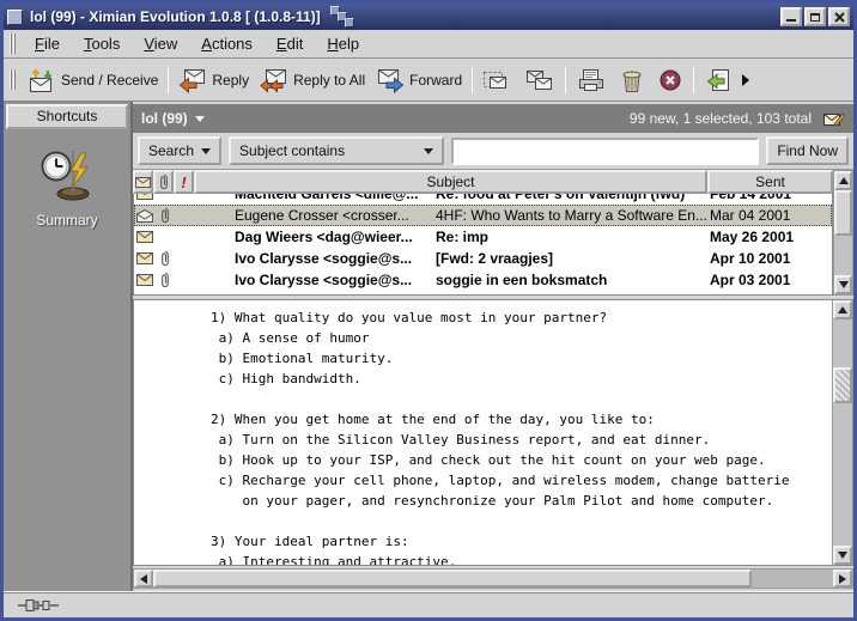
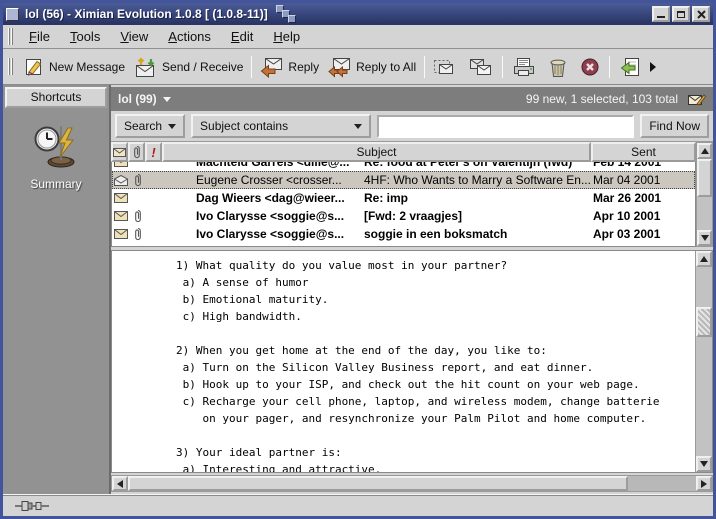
- lol (99) - Ximian Evolution 1.0.8 [ (1.0.8-11)]
+ lol (56) - Ximian Evolution 1.0.8 [ (1.0.8-11)]
  File
  Tools
  View
  Actions
  Edit
  Help
+ New Message
  Send / Receive
  Reply
  Reply to All
- Forward
  Shortcuts
  Summary
  lol (99)
  99 new, 1 selected, 103 total
  Search
  Subject contains
  Find Now
  !
  Subject
  Sent
  Machteld Garrels <dille@...
  Re: food at Peter's on Valentijn (fwd)
  Feb 14 2001
  Eugene Crosser <crosser...
  4HF: Who Wants to Marry a Software En...
  Mar 04 2001
  Dag Wieers <dag@wieer...
  Re: imp
- May 26 2001
+ Mar 26 2001
  Ivo Clarysse <soggie@s...
  [Fwd: 2 vraagjes]
  Apr 10 2001
  Ivo Clarysse <soggie@s...
  soggie in een boksmatch
  Apr 03 2001
  1) What quality do you value most in your partner?
  a) A sense of humor
  b) Emotional maturity.
  c) High bandwidth.
  2) When you get home at the end of the day, you like to:
  a) Turn on the Silicon Valley Business report, and eat dinner.
  b) Hook up to your ISP, and check out the hit count on your web page.
  c) Recharge your cell phone, laptop, and wireless modem, change batterie
  on your pager, and resynchronize your Palm Pilot and home computer.
  3) Your ideal partner is:
  a) Interesting and attractive.
